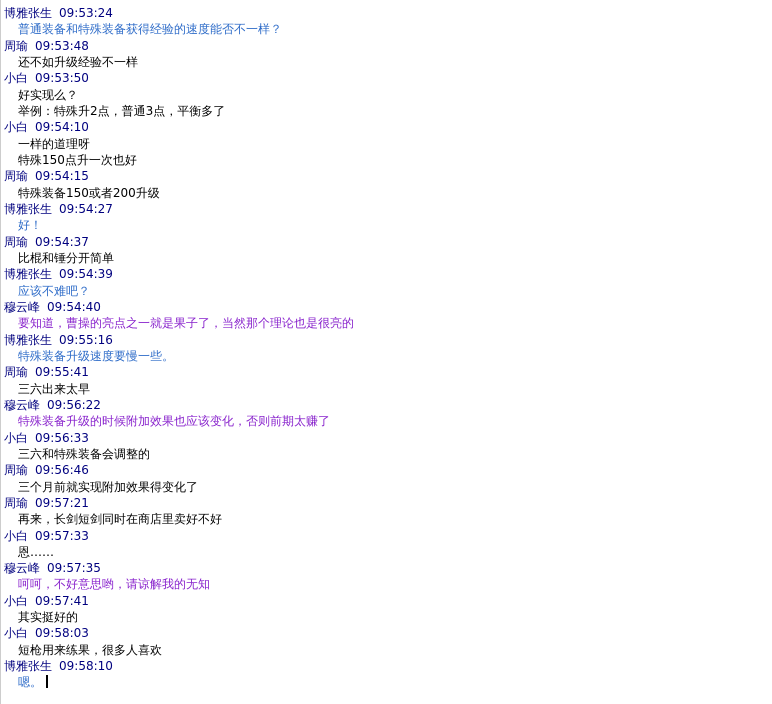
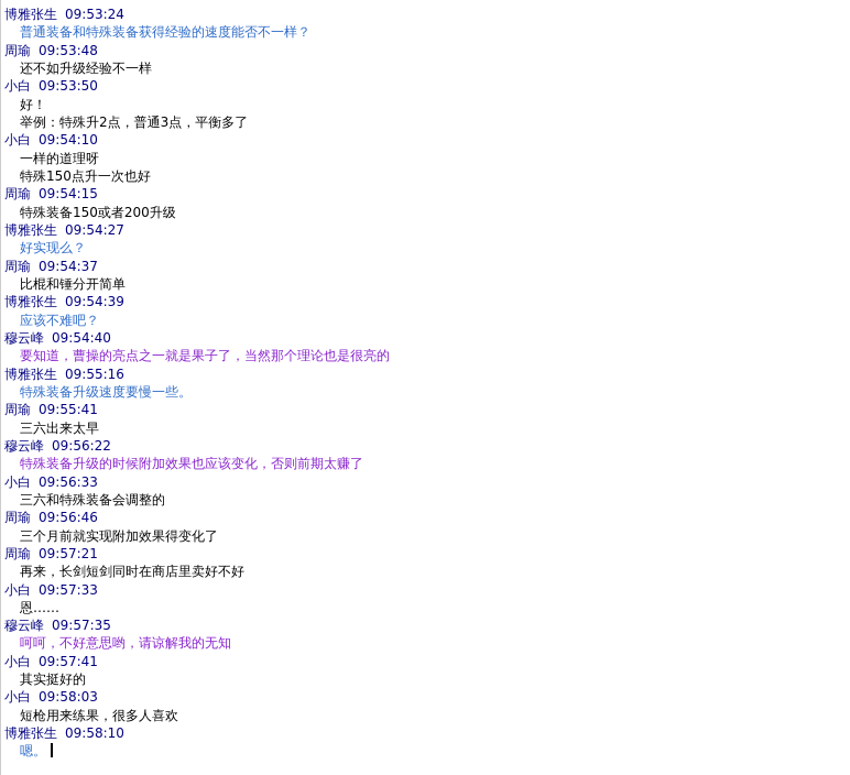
  博雅张生 09:53:24
  普通装备和特殊装备获得经验的速度能否不一样？
  周瑜 09:53:48
  还不如升级经验不一样
  小白 09:53:50
- 好实现么？
+ 好！
  举例：特殊升2点，普通3点，平衡多了
  小白 09:54:10
  一样的道理呀
  特殊150点升一次也好
  周瑜 09:54:15
  特殊装备150或者200升级
  博雅张生 09:54:27
- 好！
+ 好实现么？
  周瑜 09:54:37
  比棍和锤分开简单
  博雅张生 09:54:39
  应该不难吧？
  穆云峰 09:54:40
  要知道，曹操的亮点之一就是果子了，当然那个理论也是很亮的
  博雅张生 09:55:16
  特殊装备升级速度要慢一些。
  周瑜 09:55:41
  三六出来太早
  穆云峰 09:56:22
  特殊装备升级的时候附加效果也应该变化，否则前期太赚了
  小白 09:56:33
  三六和特殊装备会调整的
  周瑜 09:56:46
  三个月前就实现附加效果得变化了
  周瑜 09:57:21
  再来，长剑短剑同时在商店里卖好不好
  小白 09:57:33
  恩……
  穆云峰 09:57:35
  呵呵，不好意思哟，请谅解我的无知
  小白 09:57:41
  其实挺好的
  小白 09:58:03
  短枪用来练果，很多人喜欢
  博雅张生 09:58:10
  嗯。
